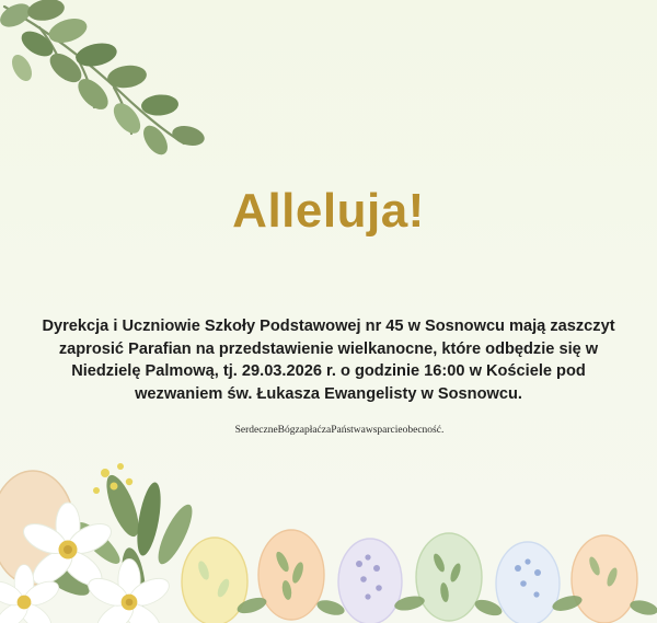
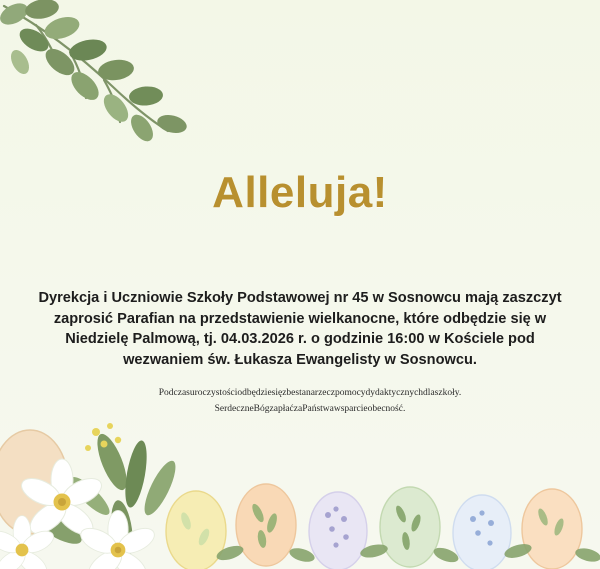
  Alleluja!
- Dyrekcja i Uczniowie Szkoły Podstawowej nr 45 w Sosnowcu mają zaszczyt zaprosić Parafian na przedstawienie wielkanocne, które odbędzie się w Niedzielę Palmową, tj. 29.03.2026 r. o godzinie 16:00 w Kościele pod wezwaniem św. Łukasza Ewangelisty w Sosnowcu.
+ Dyrekcja i Uczniowie Szkoły Podstawowej nr 45 w Sosnowcu mają zaszczyt zaprosić Parafian na przedstawienie wielkanocne, które odbędzie się w Niedzielę Palmową, tj. 04.03.2026 r. o godzinie 16:00 w Kościele pod wezwaniem św. Łukasza Ewangelisty w Sosnowcu.
+ Podczasuroczystościodbędziesięzbestanarzeczpomocydydaktycznychdlaszkoły.
  SerdeczneBógzapłaćzaPaństwawsparcieobecność.
